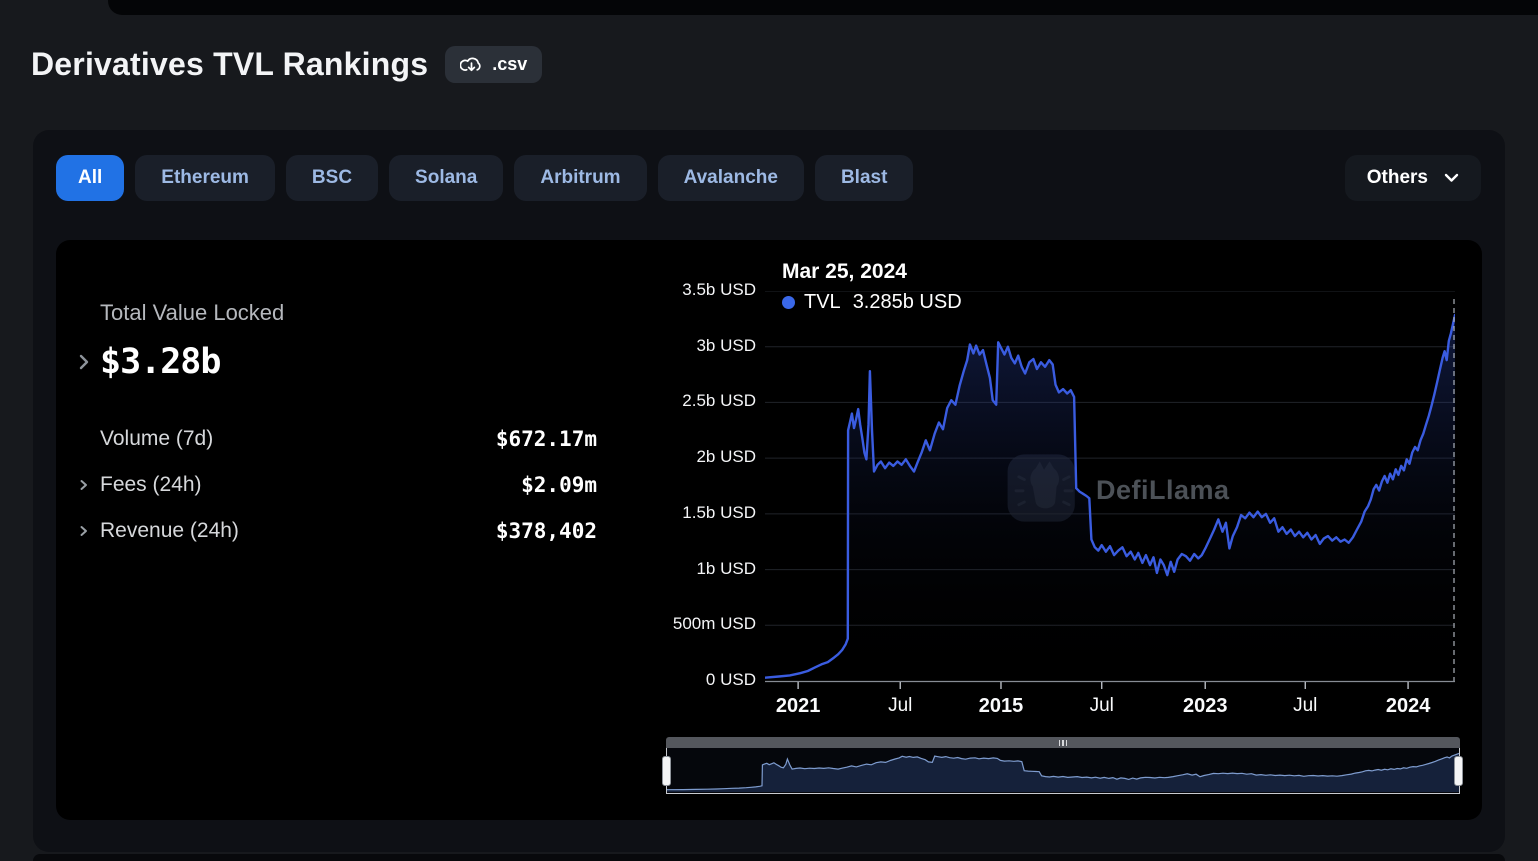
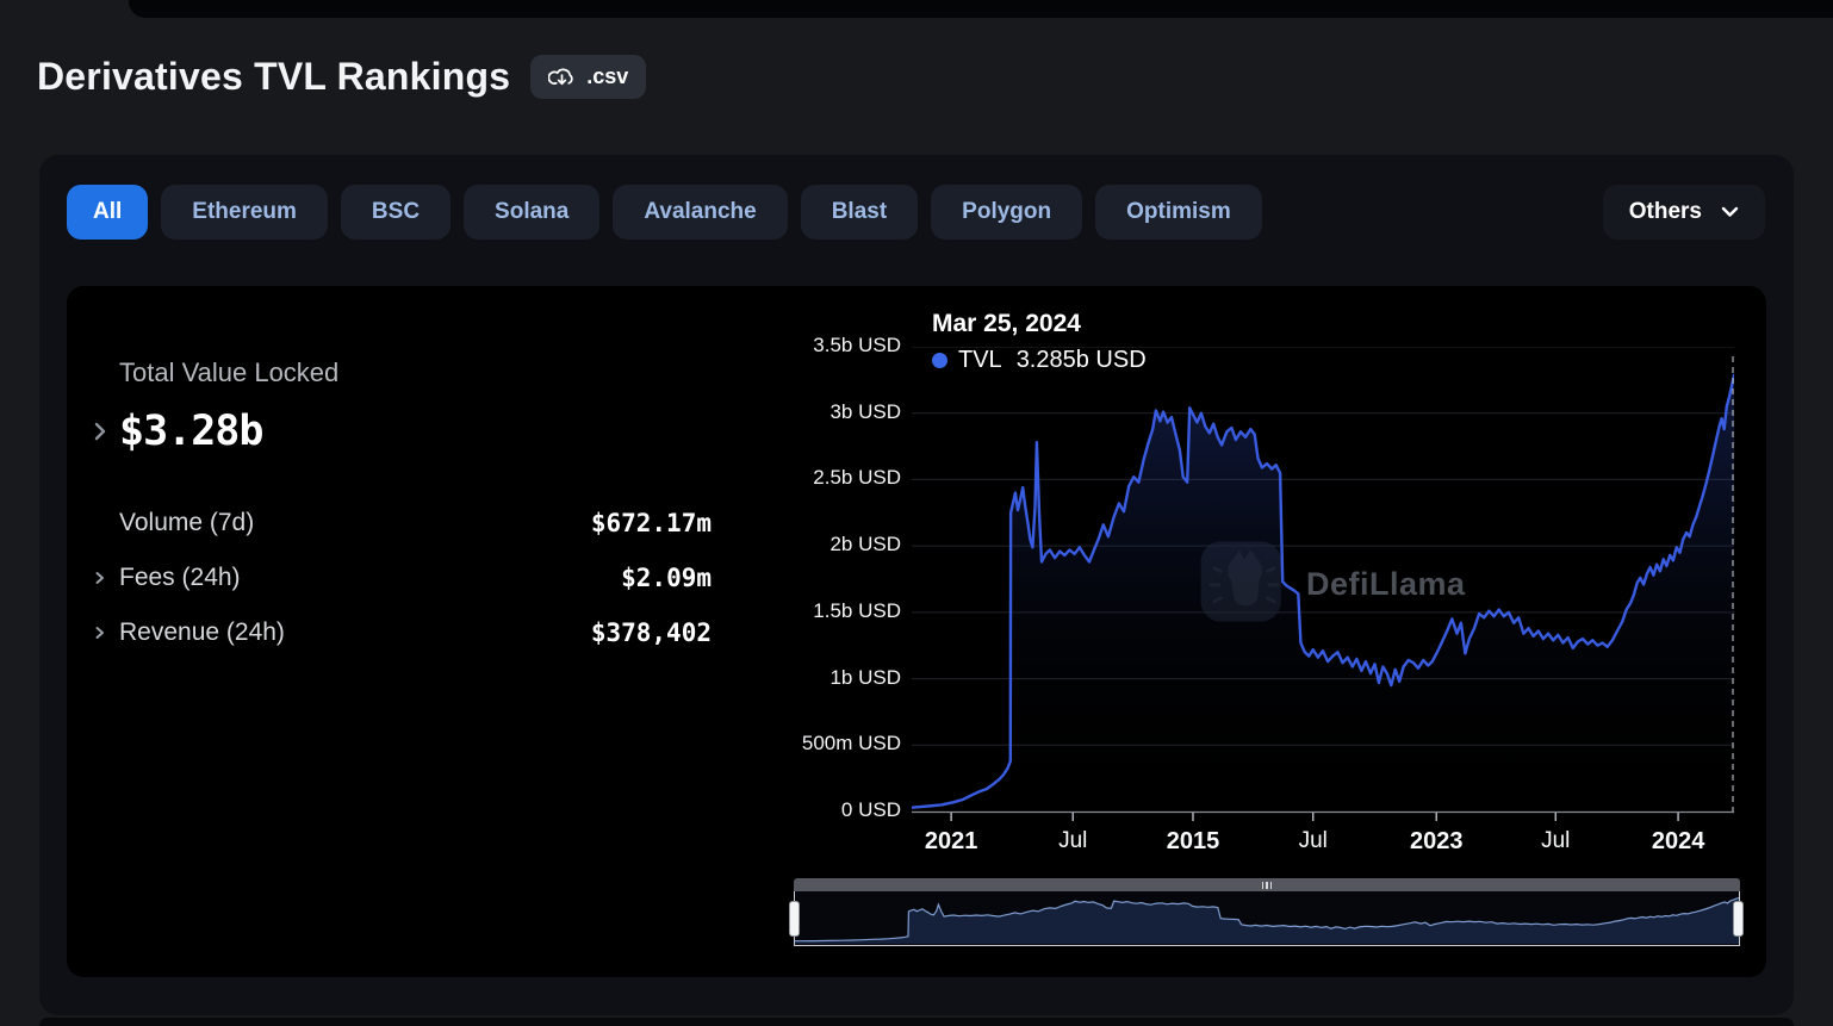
  Derivatives TVL Rankings
  .csv
  All
  Ethereum
  BSC
  Solana
- Arbitrum
  Avalanche
  Blast
+ Polygon
+ Optimism
  Others
  Total Value Locked
  $3.28b
  Volume (7d)
  $672.17m
  Fees (24h)
  $2.09m
  Revenue (24h)
  $378,402
  Mar 25, 2024
  TVL
  3.285b USD
  DefiLlama
  0 USD
  500m USD
  1b USD
  1.5b USD
  2b USD
  2.5b USD
  3b USD
  3.5b USD
  2021
  Jul
  2015
  Jul
  2023
  Jul
  2024
